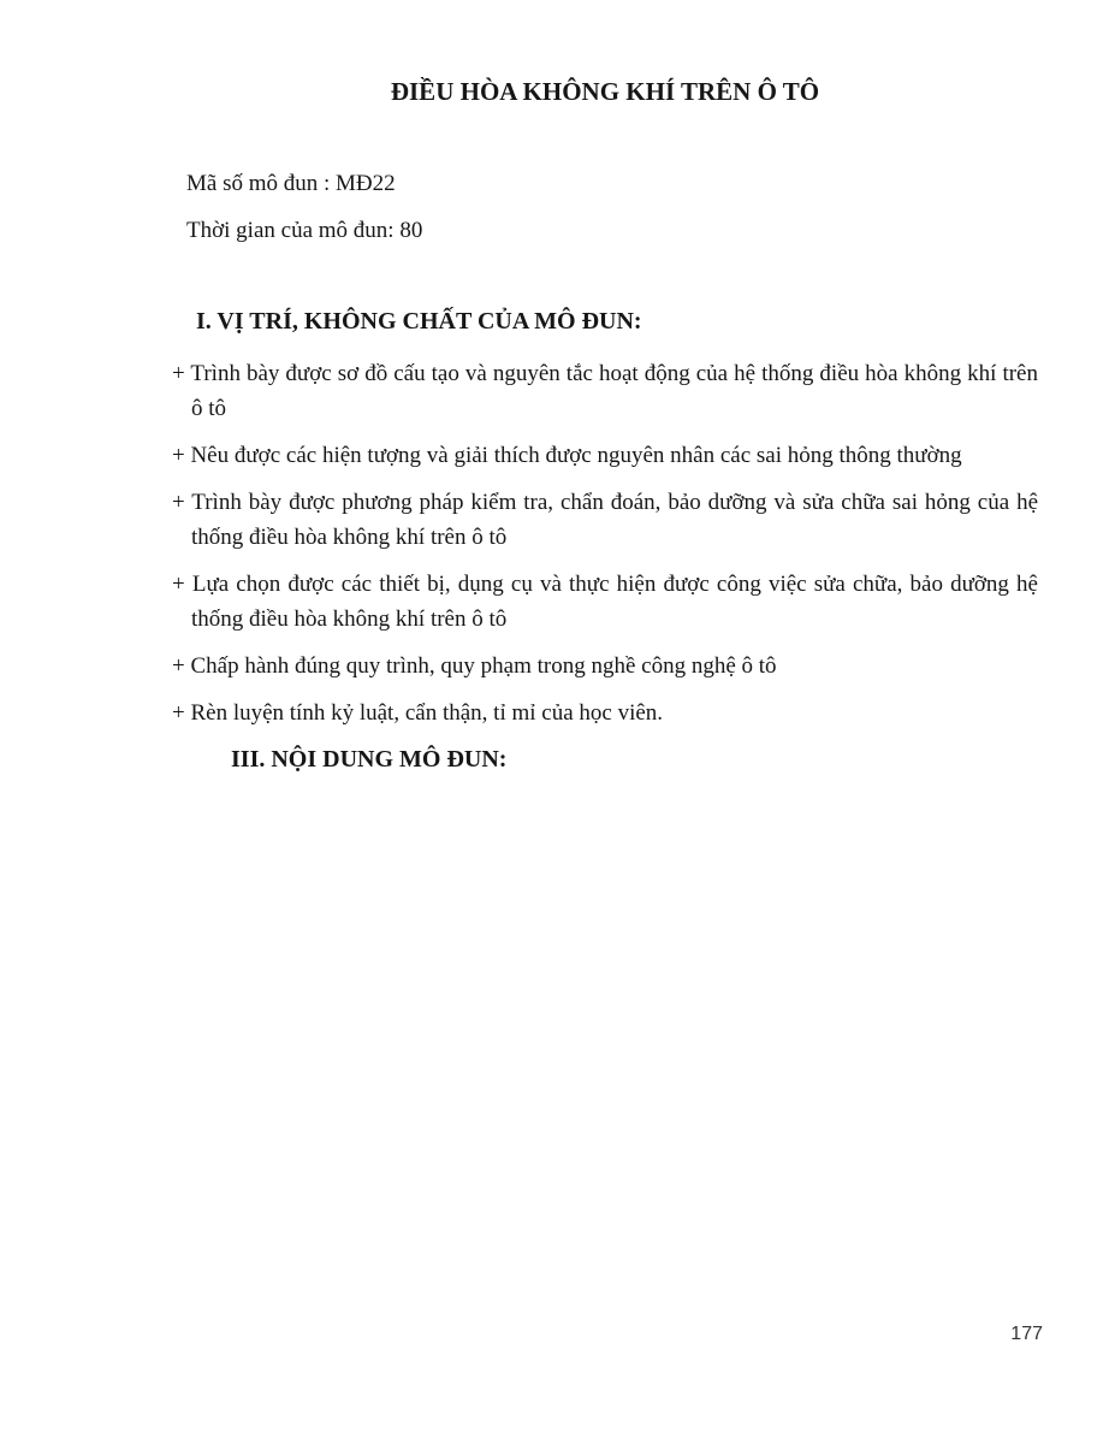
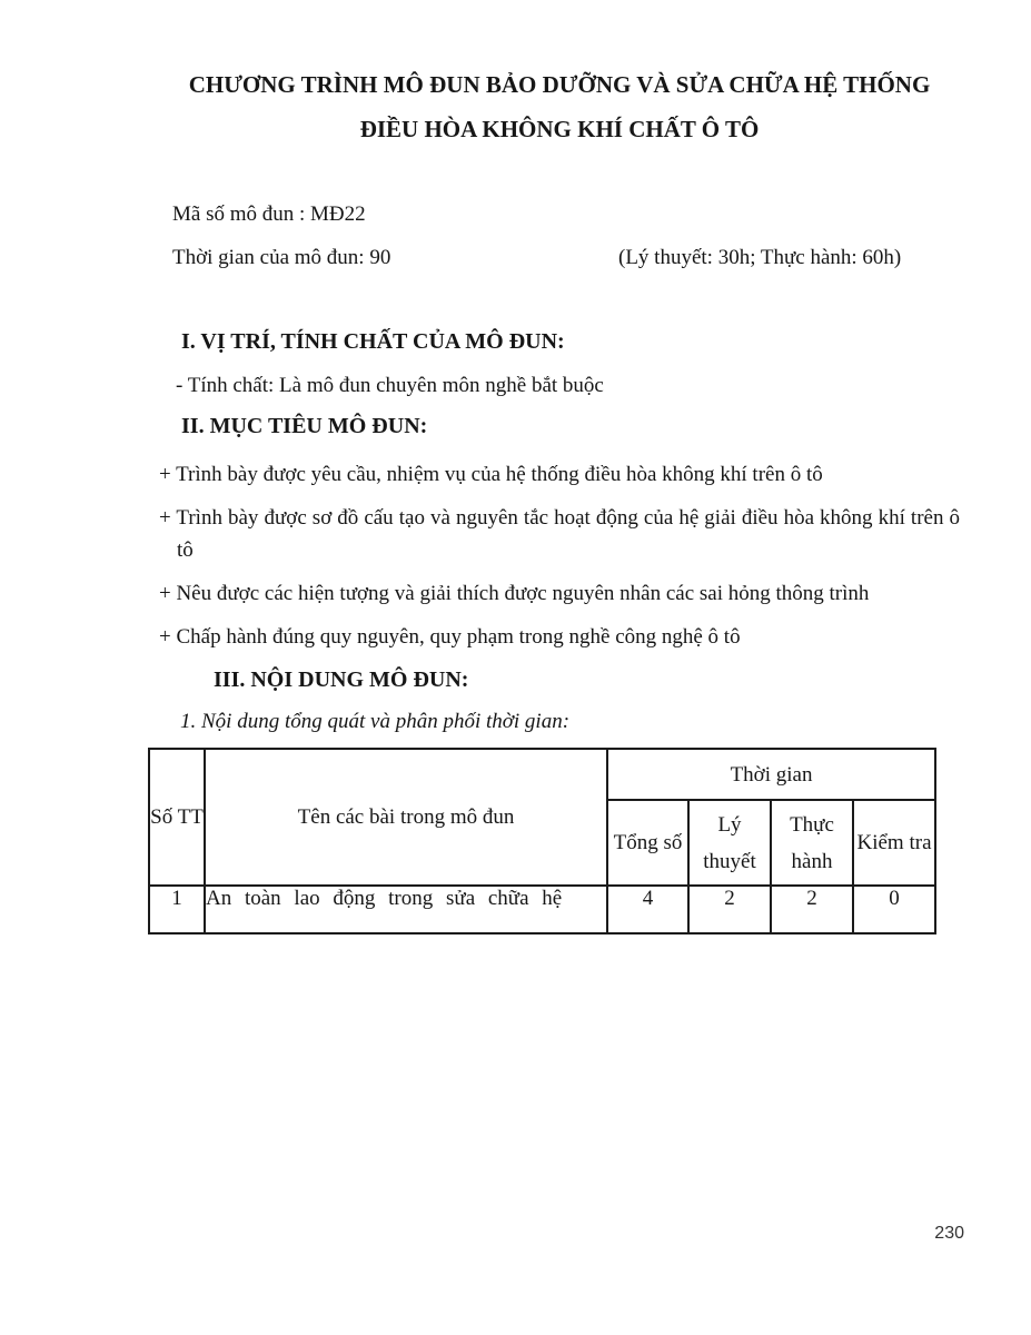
+ CHƯƠNG TRÌNH MÔ ĐUN BẢO DƯỠNG VÀ SỬA CHỮA HỆ THỐNG
- ĐIỀU HÒA KHÔNG KHÍ TRÊN Ô TÔ
+ ĐIỀU HÒA KHÔNG KHÍ CHẤT Ô TÔ
  Mã số mô đun : MĐ22
- Thời gian của mô đun: 80
+ Thời gian của mô đun: 90
+ (Lý thuyết: 30h; Thực hành: 60h)
- I. VỊ TRÍ, KHÔNG CHẤT CỦA MÔ ĐUN:
+ I. VỊ TRÍ, TÍNH CHẤT CỦA MÔ ĐUN:
+ - Tính chất: Là mô đun chuyên môn nghề bắt buộc
+ II. MỤC TIÊU MÔ ĐUN:
+ + Trình bày được yêu cầu, nhiệm vụ của hệ thống điều hòa không khí trên ô tô
- + Trình bày được sơ đồ cấu tạo và nguyên tắc hoạt động của hệ thống điều hòa không khí trên ô tô
+ + Trình bày được sơ đồ cấu tạo và nguyên tắc hoạt động của hệ giải điều hòa không khí trên ô tô
- + Nêu được các hiện tượng và giải thích được nguyên nhân các sai hỏng thông thường
+ + Nêu được các hiện tượng và giải thích được nguyên nhân các sai hỏng thông trình
- + Trình bày được phương pháp kiểm tra, chẩn đoán, bảo dưỡng và sửa chữa sai hỏng của hệ thống điều hòa không khí trên ô tô
- + Lựa chọn được các thiết bị, dụng cụ và thực hiện được công việc sửa chữa, bảo dưỡng hệ thống điều hòa không khí trên ô tô
- + Chấp hành đúng quy trình, quy phạm trong nghề công nghệ ô tô
+ + Chấp hành đúng quy nguyên, quy phạm trong nghề công nghệ ô tô
- + Rèn luyện tính kỷ luật, cẩn thận, tỉ mỉ của học viên.
  III. NỘI DUNG MÔ ĐUN:
+ 1. Nội dung tổng quát và phân phối thời gian:
+ Số TT	Tên các bài trong mô đun	Thời gian
+ Tổng số	Lý thuyết	Thực hành	Kiểm tra
+ 1	An toàn lao động trong sửa chữa hệ	4	2	2	0
- 177
+ 230
